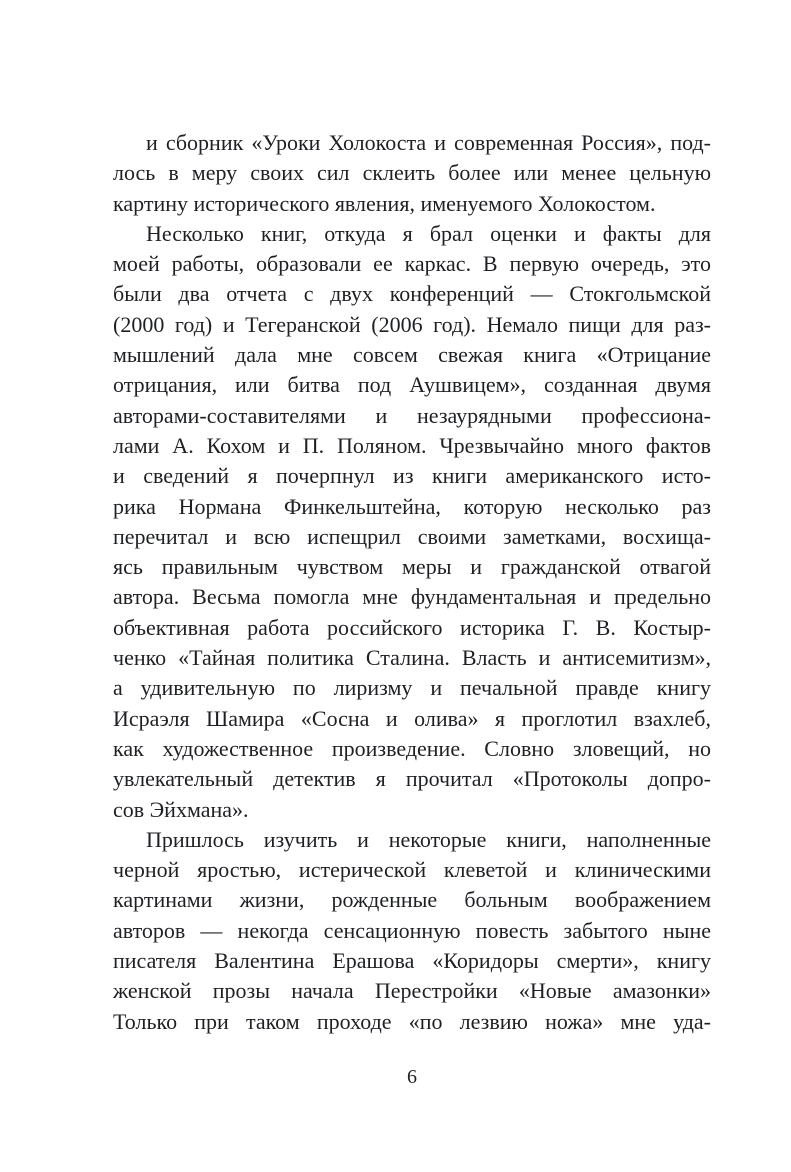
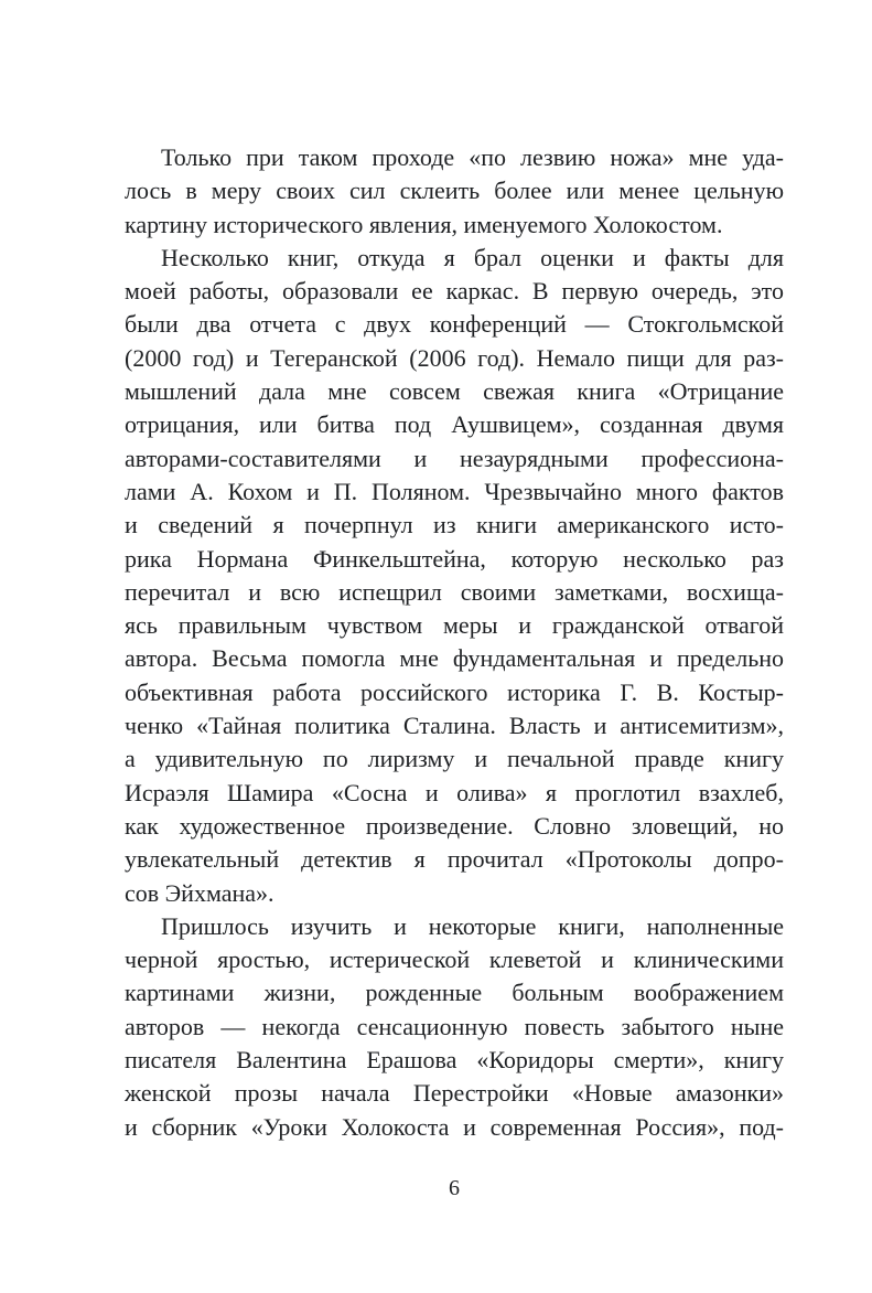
- и сборник «Уроки Холокоста и современная Россия», под-
+ Только при таком проходе «по лезвию ножа» мне уда-
  лось в меру своих сил склеить более или менее цельную
  картину исторического явления, именуемого Холокостом.
  Несколько книг, откуда я брал оценки и факты для
  моей работы, образовали ее каркас. В первую очередь, это
  были два отчета с двух конференций — Стокгольмской
  (2000 год) и Тегеранской (2006 год). Немало пищи для раз-
  мышлений дала мне совсем свежая книга «Отрицание
  отрицания, или битва под Аушвицем», созданная двумя
  авторами-составителями и незаурядными профессиона-
  лами А. Кохом и П. Поляном. Чрезвычайно много фактов
  и сведений я почерпнул из книги американского исто-
  рика Нормана Финкельштейна, которую несколько раз
  перечитал и всю испещрил своими заметками, восхища-
  ясь правильным чувством меры и гражданской отвагой
  автора. Весьма помогла мне фундаментальная и предельно
  объективная работа российского историка Г. В. Костыр-
  ченко «Тайная политика Сталина. Власть и антисемитизм»,
  а удивительную по лиризму и печальной правде книгу
  Исраэля Шамира «Сосна и олива» я проглотил взахлеб,
  как художественное произведение. Словно зловещий, но
  увлекательный детектив я прочитал «Протоколы допро-
  сов Эйхмана».
  Пришлось изучить и некоторые книги, наполненные
  черной яростью, истерической клеветой и клиническими
  картинами жизни, рожденные больным воображением
  авторов — некогда сенсационную повесть забытого ныне
  писателя Валентина Ерашова «Коридоры смерти», книгу
  женской прозы начала Перестройки «Новые амазонки»
- Только при таком проходе «по лезвию ножа» мне уда-
+ и сборник «Уроки Холокоста и современная Россия», под-
  6
